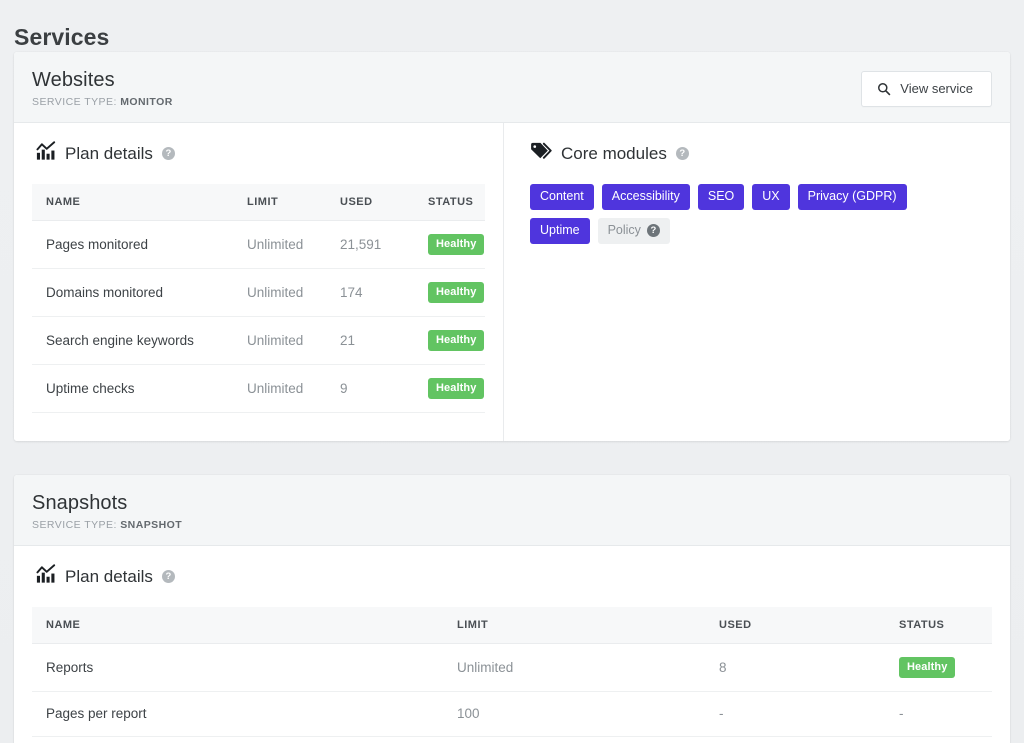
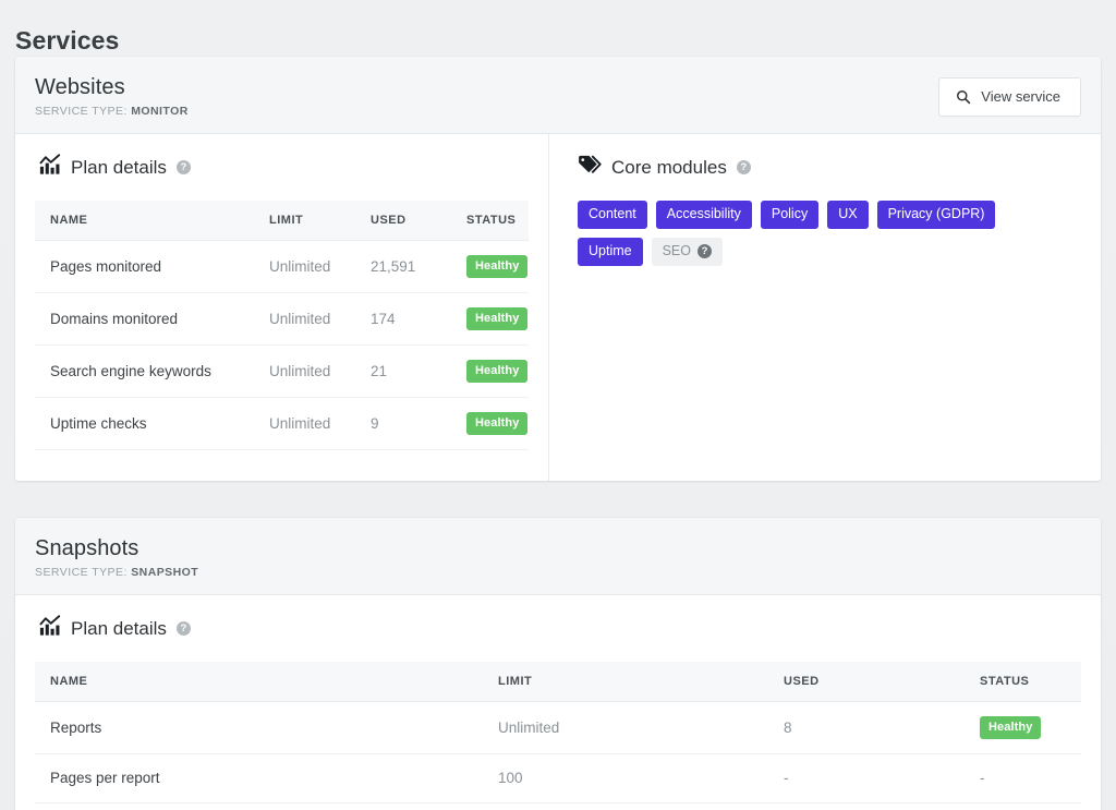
  Services
  Websites
  SERVICE TYPE: MONITOR
  View service
  Plan details
  ?
  NAME	LIMIT	USED	STATUS
  Pages monitored	Unlimited	21,591	Healthy
  Domains monitored	Unlimited	174	Healthy
  Search engine keywords	Unlimited	21	Healthy
  Uptime checks	Unlimited	9	Healthy
  Core modules
  ?
  Content
  Accessibility
- SEO
+ Policy
  UX
  Privacy (GDPR)
  Uptime
- Policy
+ SEO
  ?
  Snapshots
  SERVICE TYPE: SNAPSHOT
  Plan details
  ?
  NAME	LIMIT	USED	STATUS
  Reports	Unlimited	8	Healthy
  Pages per report	100	-	-
